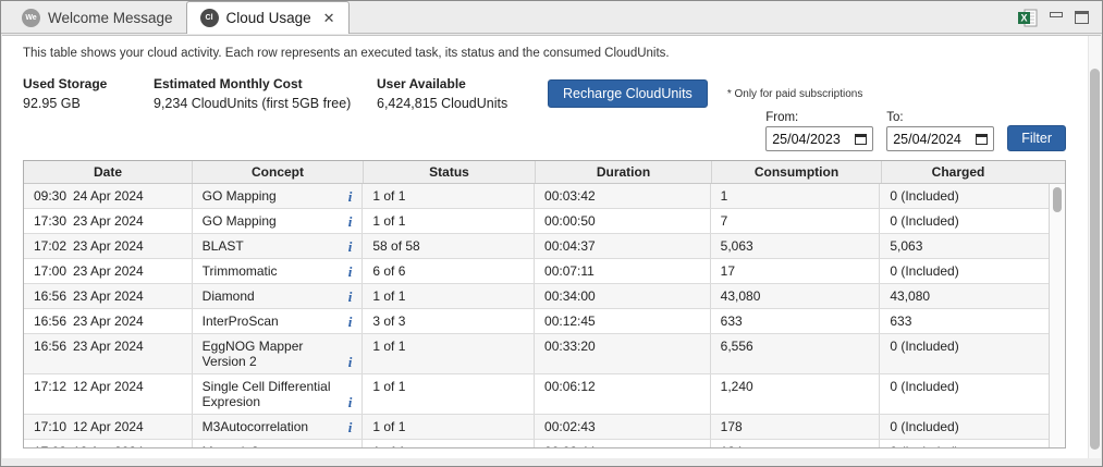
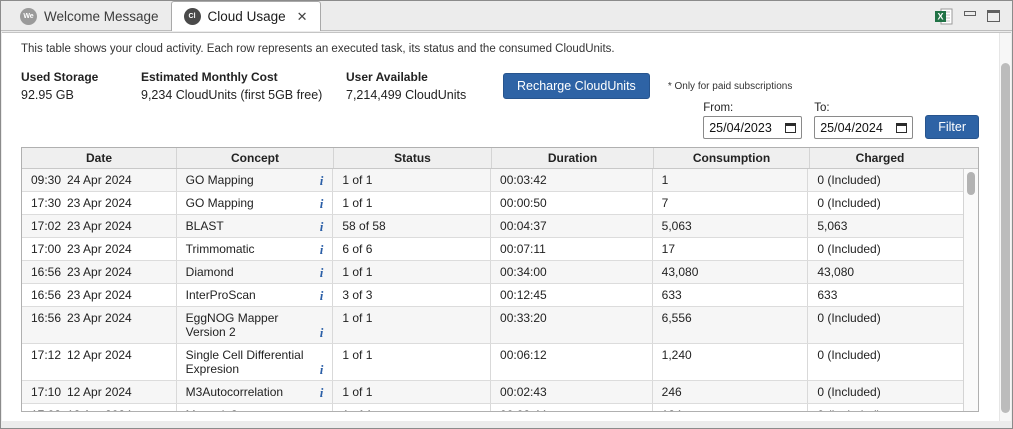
  Welcome Message
  Cloud Usage
  ✕
  X
  This table shows your cloud activity. Each row represents an executed task, its status and the consumed CloudUnits.
  Used Storage
  92.95 GB
  Estimated Monthly Cost
  9,234 CloudUnits (first 5GB free)
  User Available
- 6,424,815 CloudUnits
+ 7,214,499 CloudUnits
  Recharge CloudUnits
  * Only for paid subscriptions
  From:
  25/04/2023
  To:
  25/04/2024
  Filter
  Date
  Concept
  Status
  Duration
  Consumption
  Charged
  09:30
  24 Apr 2024
  GO Mapping
  i
  1 of 1
  00:03:42
  1
  0 (Included)
  17:30
  23 Apr 2024
  GO Mapping
  i
  1 of 1
  00:00:50
  7
  0 (Included)
  17:02
  23 Apr 2024
  BLAST
  i
  58 of 58
  00:04:37
  5,063
  5,063
  17:00
  23 Apr 2024
  Trimmomatic
  i
  6 of 6
  00:07:11
  17
  0 (Included)
  16:56
  23 Apr 2024
  Diamond
  i
  1 of 1
  00:34:00
  43,080
  43,080
  16:56
  23 Apr 2024
  InterProScan
  i
  3 of 3
  00:12:45
  633
  633
  16:56
  23 Apr 2024
  EggNOG Mapper Version 2
  i
  1 of 1
  00:33:20
  6,556
  0 (Included)
  17:12
  12 Apr 2024
  Single Cell Differential Expresion
  i
  1 of 1
  00:06:12
  1,240
  0 (Included)
  17:10
  12 Apr 2024
  M3Autocorrelation
  i
  1 of 1
  00:02:43
- 178
+ 246
  0 (Included)
